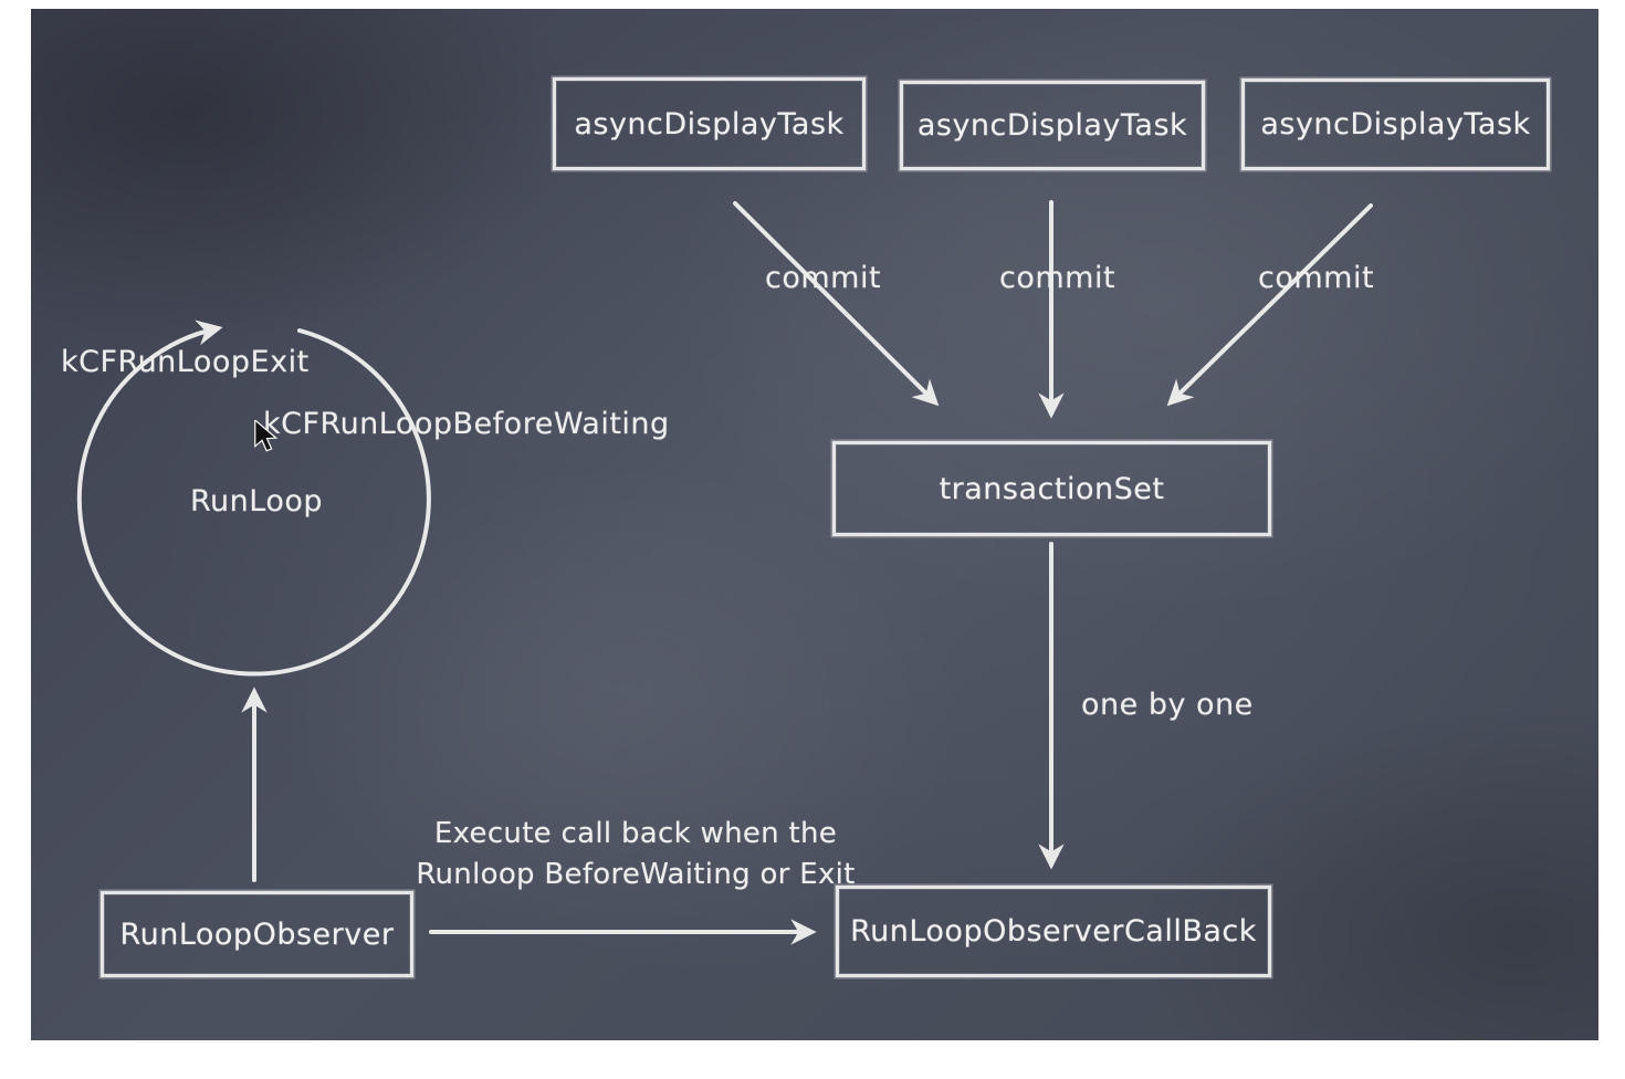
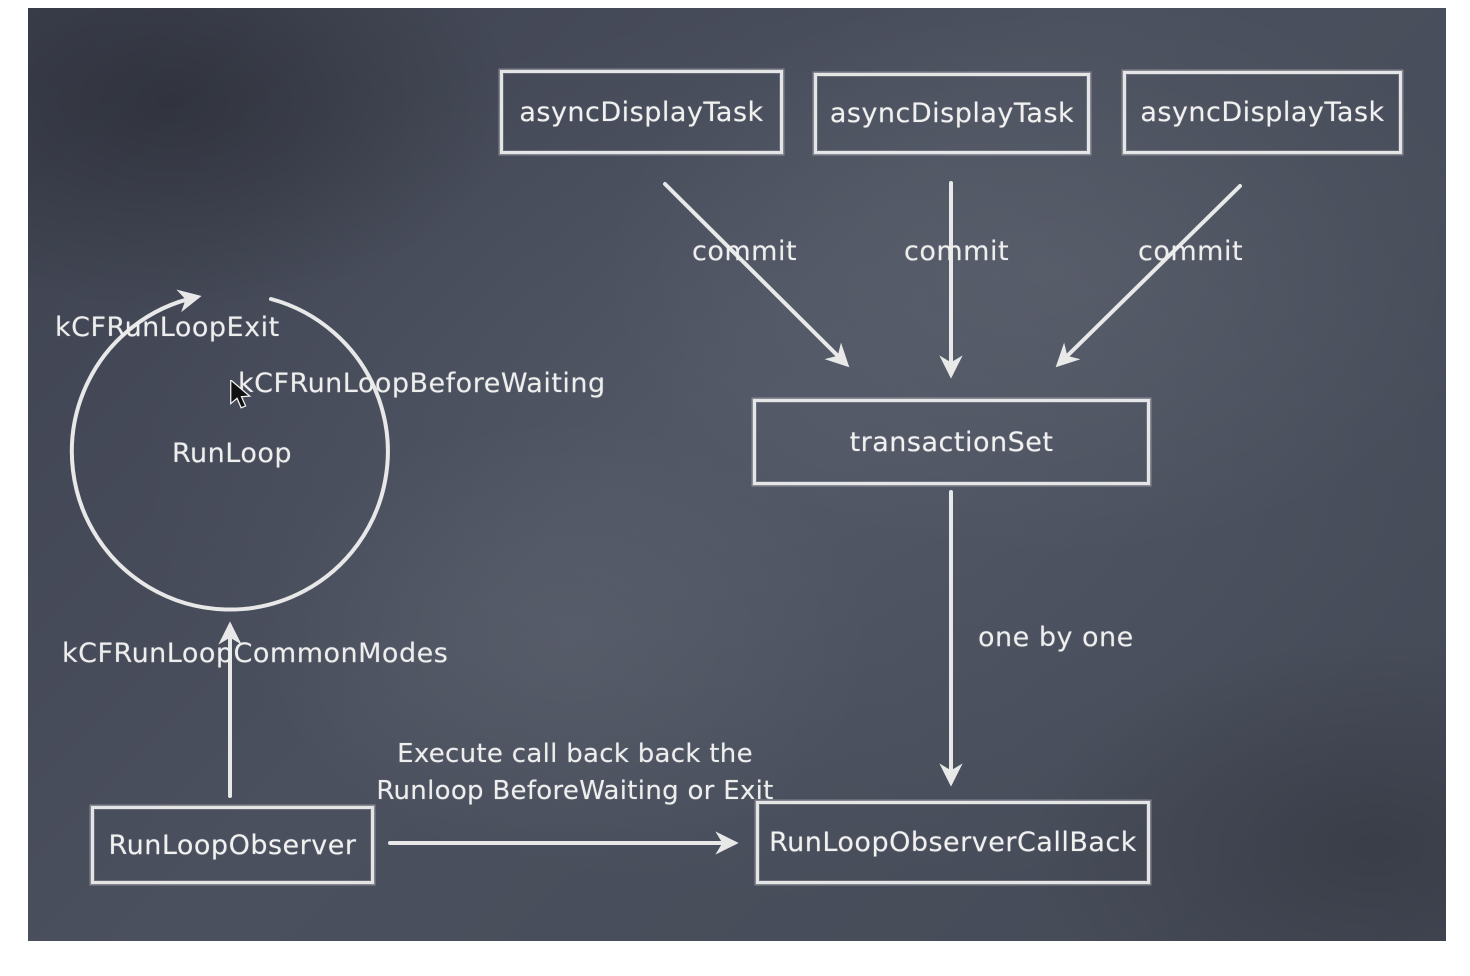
  asyncDisplayTask
  asyncDisplayTask
  asyncDisplayTask
  transactionSet
  RunLoopObserverCallBack
  RunLoopObserver
  kCFRunLoopExit
  kCFRunLoopBeforeWaiting
  RunLoop
+ kCFRunLoopCommonModes
  commit
  commit
  commit
  one by one
- Execute call back when the
+ Execute call back back the
  Runloop BeforeWaiting or Exit
